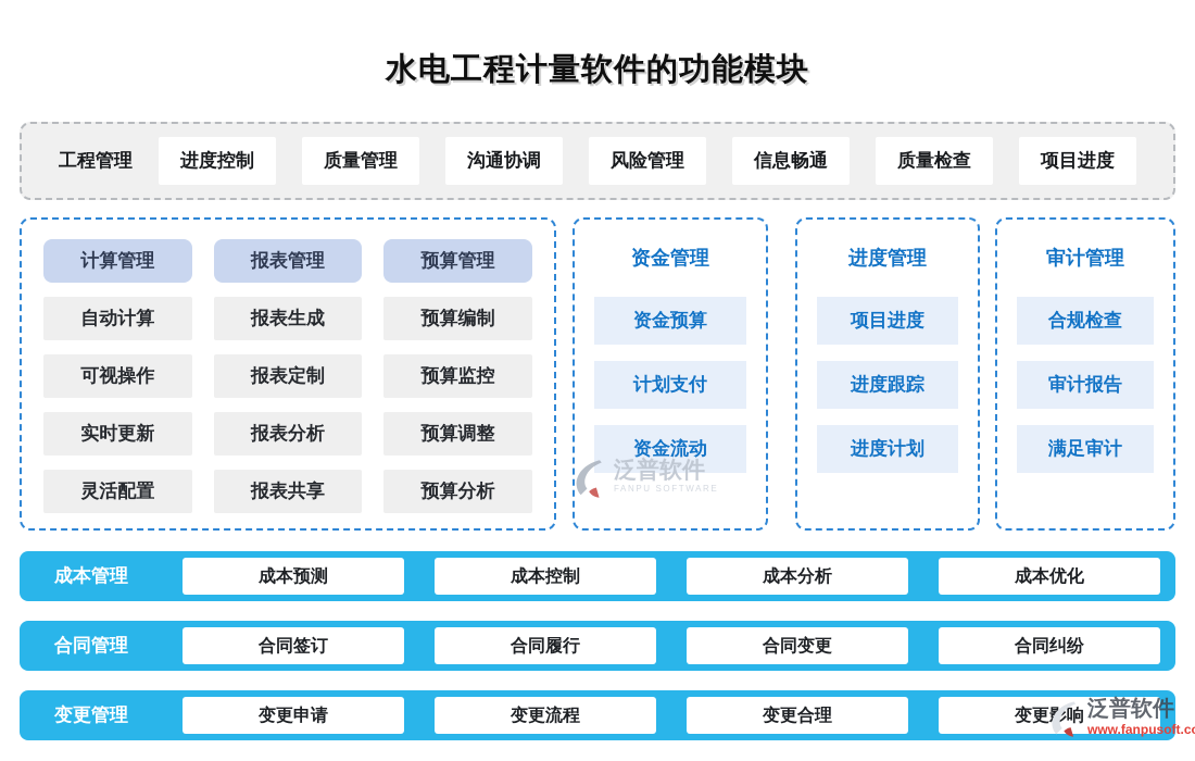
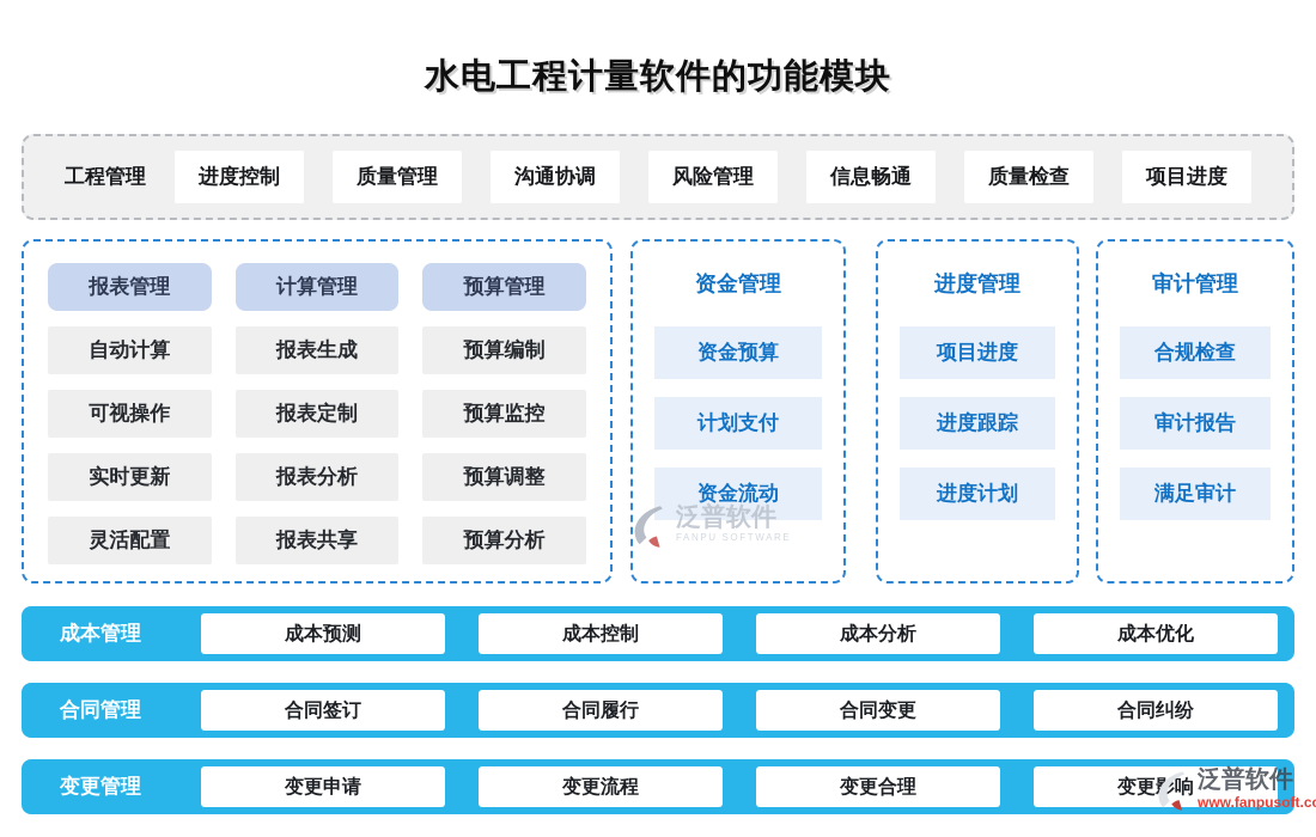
  水电工程计量软件的功能模块
  工程管理
  进度控制
  质量管理
  沟通协调
  风险管理
  信息畅通
  质量检查
  项目进度
- 计算管理
+ 报表管理
  自动计算
  可视操作
  实时更新
  灵活配置
- 报表管理
+ 计算管理
  报表生成
  报表定制
  报表分析
  报表共享
  预算管理
  预算编制
  预算监控
  预算调整
  预算分析
  资金管理
  资金预算
  计划支付
  资金流动
  进度管理
  项目进度
  进度跟踪
  进度计划
  审计管理
  合规检查
  审计报告
  满足审计
  成本管理
  成本预测
  成本控制
  成本分析
  成本优化
  合同管理
  合同签订
  合同履行
  合同变更
  合同纠纷
  变更管理
  变更申请
  变更流程
  变更合理
  变更响
  泛普软件
  FANPU SOFTWARE
  泛普软件
  www.fanpusoft.c
